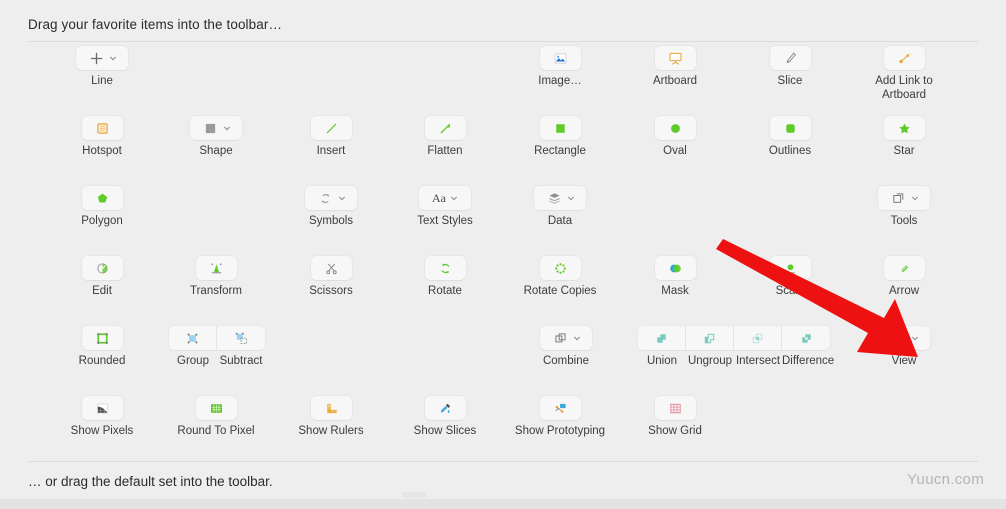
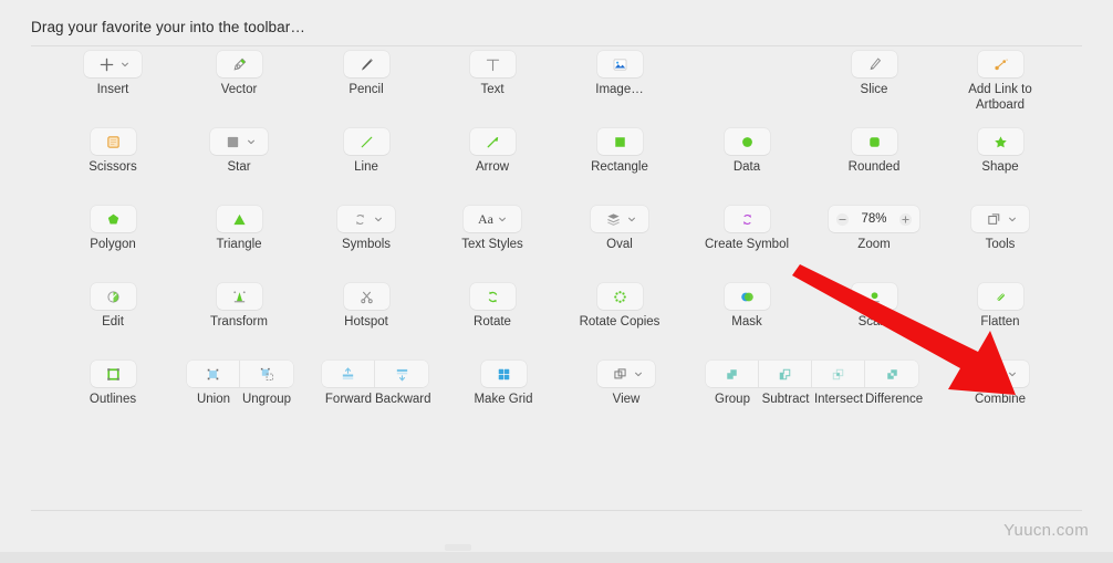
- Drag your favorite items into the toolbar…
+ Drag your favorite your into the toolbar…
- Line
+ Insert
+ Vector
+ Pencil
+ Text
  Image…
- Artboard
  Slice
  Add Link to Artboard
- Hotspot
+ Scissors
- Shape
+ Star
- Insert
+ Line
- Flatten
+ Arrow
  Rectangle
- Oval
+ Data
- Outlines
+ Rounded
- Star
+ Shape
  Polygon
+ Triangle
  Symbols
  Aa
  Text Styles
- Data
+ Oval
+ Create Symbol
+ 78%
+ Zoom
  Tools
  Edit
  Transform
- Scissors
+ Hotspot
  Rotate
  Rotate Copies
  Mask
- Arrow
+ Flatten
- Rounded
+ Outlines
- Group
+ Union
- Subtract
+ Ungroup
+ Forward
+ Backward
+ Make Grid
- Combine
+ View
- Union
+ Group
- Ungroup
+ Subtract
  Intersect
  Differenc
- View
+ Combine
- Show Pixels
- Round To Pixel
- Show Rulers
- Show Slices
- Show Prototyping
- Show Grid
- … or drag the default set into the toolbar.
  Yuucn.com
